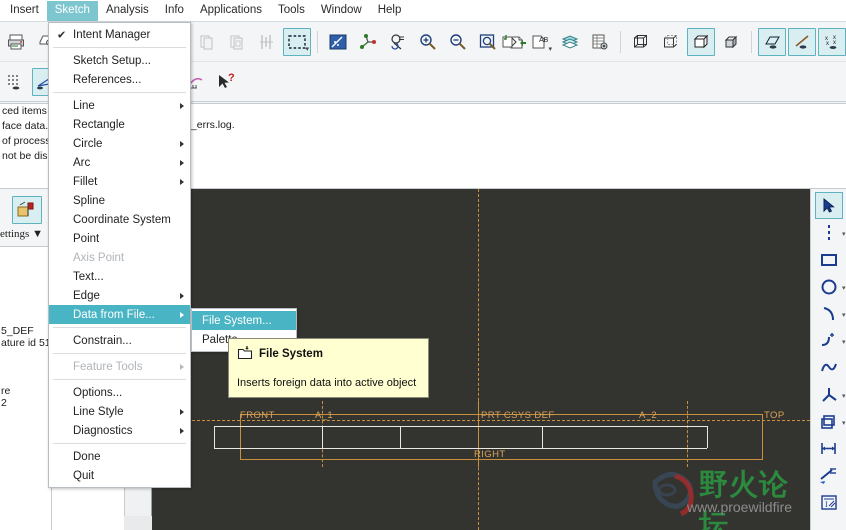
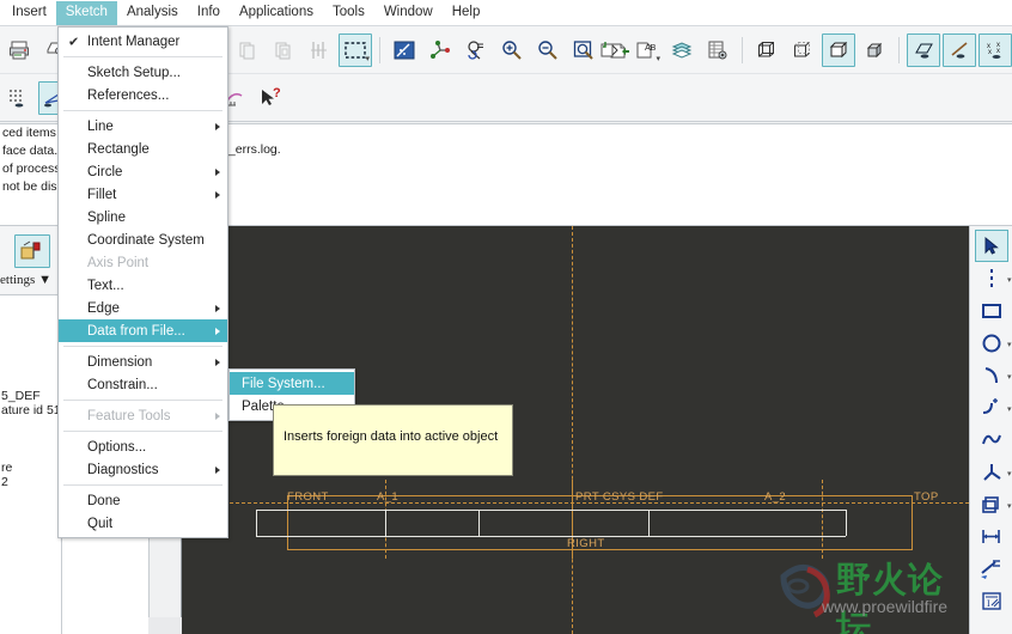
  Insert
  Sketch
  Analysis
  Info
  Applications
  Tools
  Window
  Help
  ?
  ced items
  face data.
  of proces
  not be dis
  _errs.log.
  ettings ▼
  5_DEF
  ature id 5
  re
  2
  FRONT
  A_1
  PRT CSYS DEF
  RIGHT
  A_2
  TOP
  野火论坛
  www.proewildfire
  I
  ✔
  Intent Manager
  Sketch Setup...
  References...
  Line
  Rectangle
  Circle
- Arc
  Fillet
  Spline
  Coordinate System
- Point
  Axis Point
  Text...
  Edge
  Data from File...
+ Dimension
  Constrain...
  Feature Tools
  Options...
- Line Style
  Diagnostics
  Done
  Quit
  File System...
  Palet
- File System
  Inserts foreign data into active object
